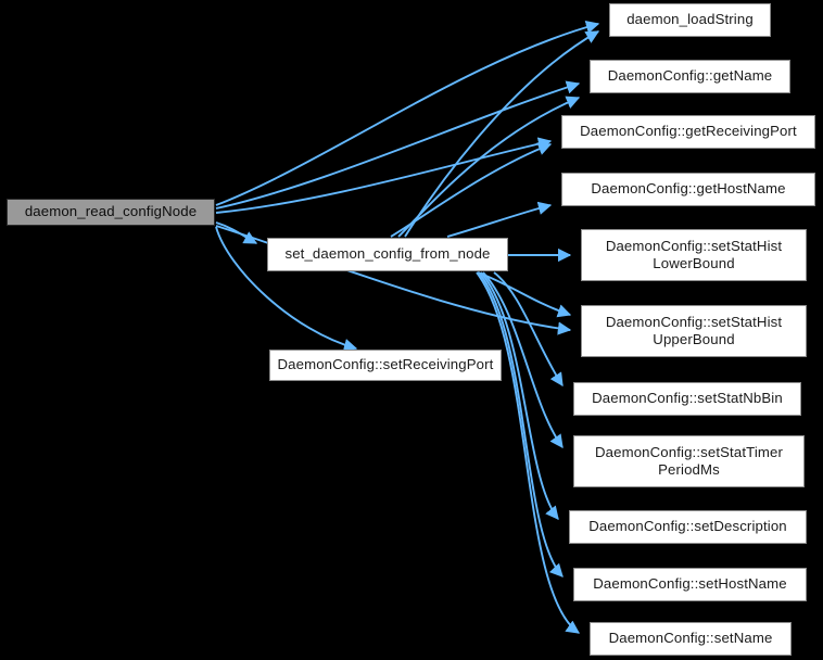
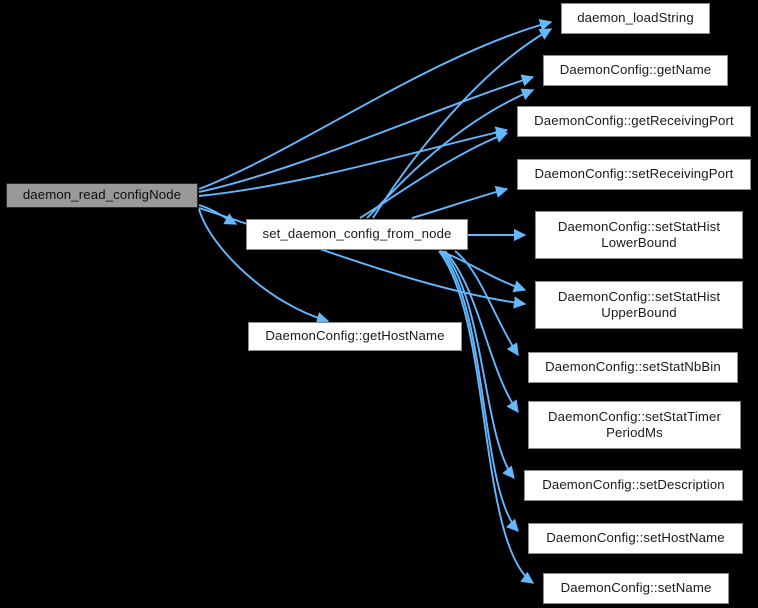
  daemon_read_configNode
  daemon_loadString
  DaemonConfig::getName
  DaemonConfig::getReceivingPort
- DaemonConfig::getHostName
+ DaemonConfig::setReceivingPort
  set_daemon_config_from_node
  DaemonConfig::setStatHist
  LowerBound
  DaemonConfig::setStatHist
  UpperBound
- DaemonConfig::setReceivingPort
+ DaemonConfig::getHostName
  DaemonConfig::setStatNbBin
  DaemonConfig::setStatTimer
  PeriodMs
  DaemonConfig::setDescription
  DaemonConfig::setHostName
  DaemonConfig::setName
